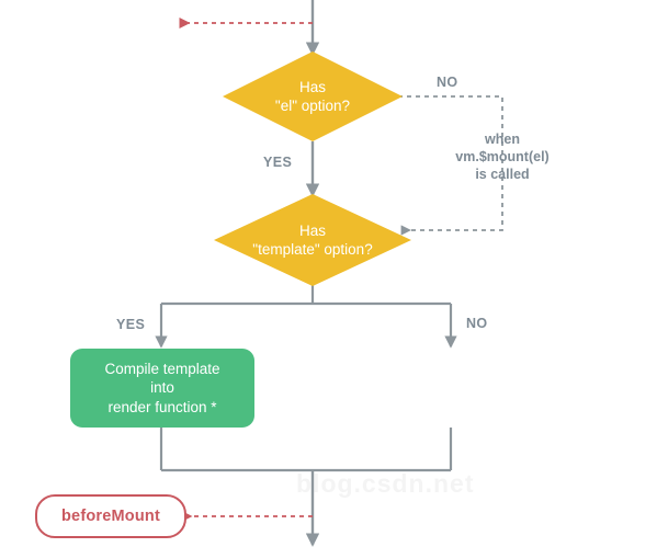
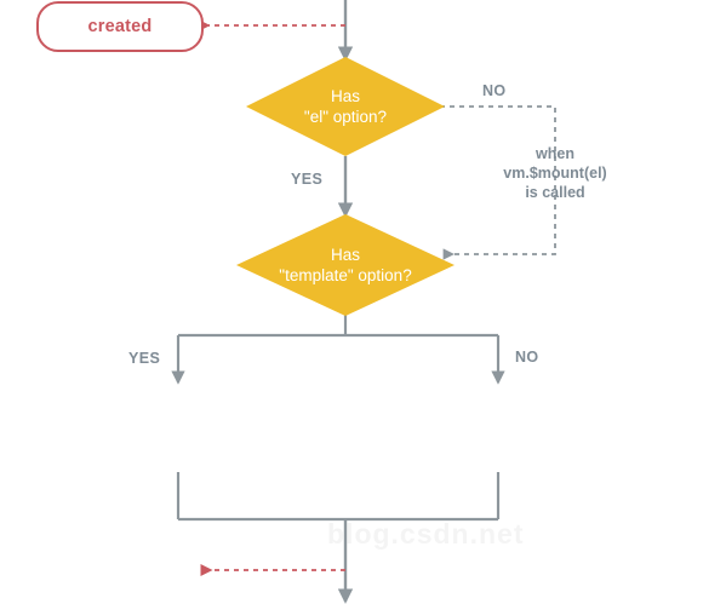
  blog.csdn.net
+ created
  Has
  "el" option?
  Has
  "template" option?
- Compile template
- into
- render function *
- beforeMount
  NO
  YES
  YES
  NO
  when
  vm.$mount(el)
  is called
